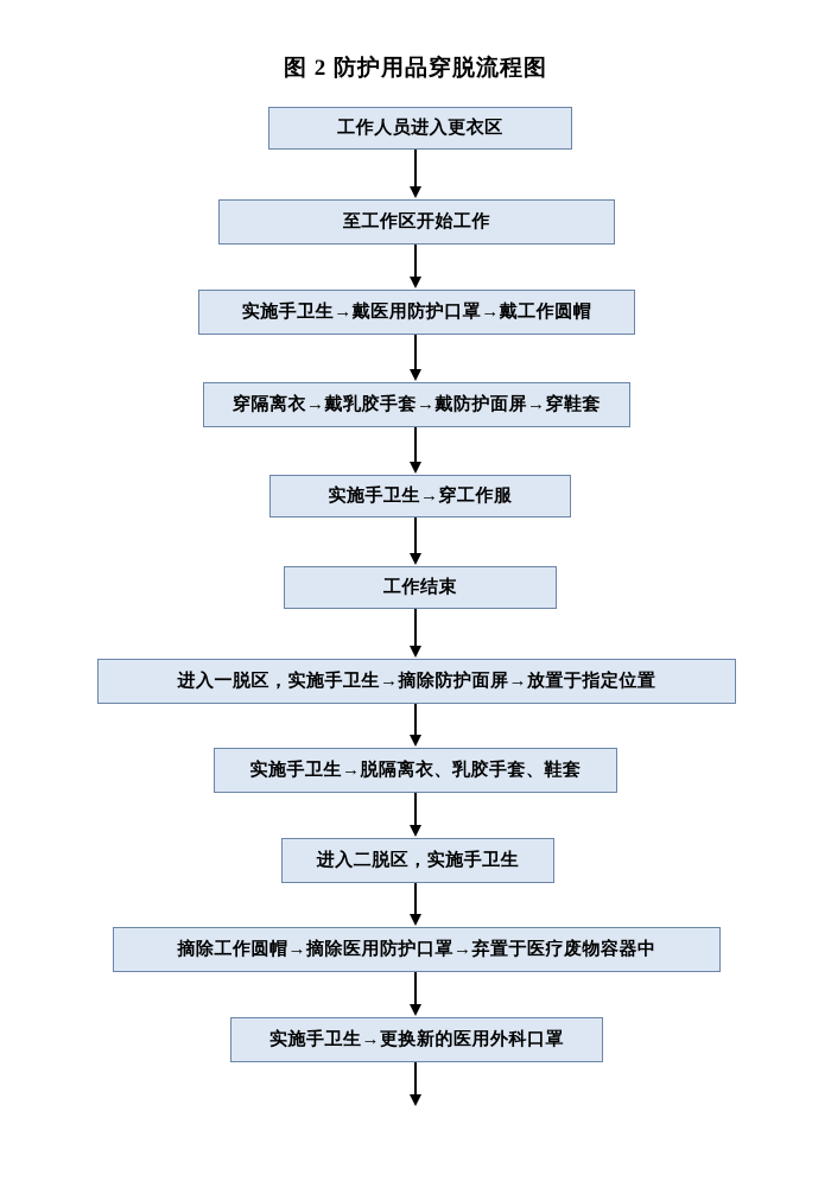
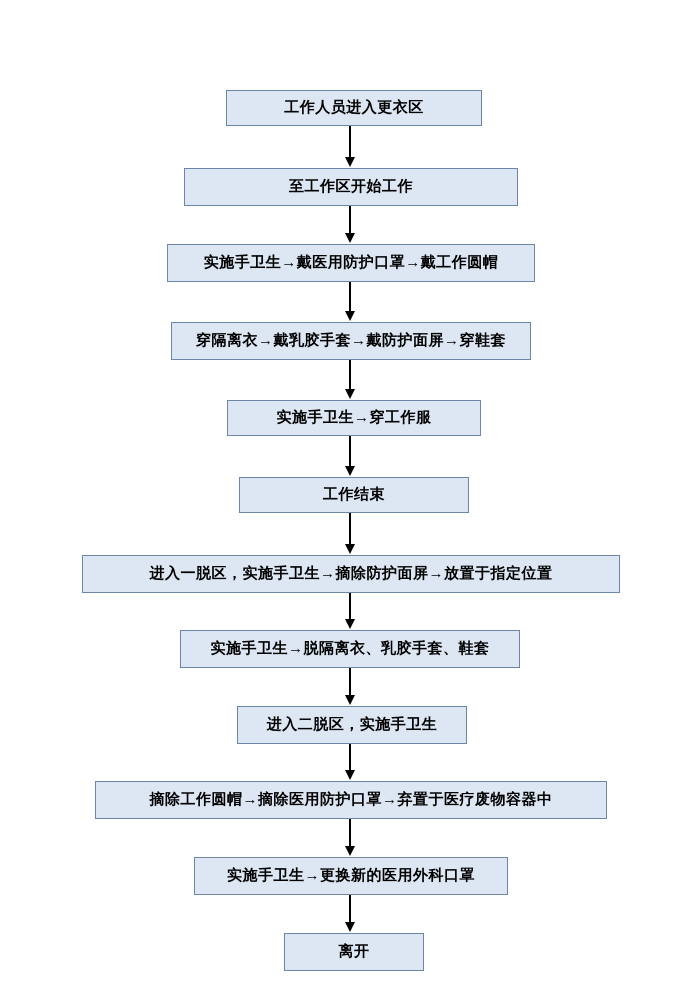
- 图 2 防护用品穿脱流程图
  工作人员进入更衣区
  至工作区开始工作
  实施手卫生→戴医用防护口罩→戴工作圆帽
  穿隔离衣→戴乳胶手套→戴防护面屏→穿鞋套
  实施手卫生→穿工作服
  工作结束
  进入一脱区，实施手卫生→摘除防护面屏→放置于指定位置
  实施手卫生→脱隔离衣、乳胶手套、鞋套
  进入二脱区，实施手卫生
  摘除工作圆帽→摘除医用防护口罩→弃置于医疗废物容器中
  实施手卫生→更换新的医用外科口罩
+ 离开
